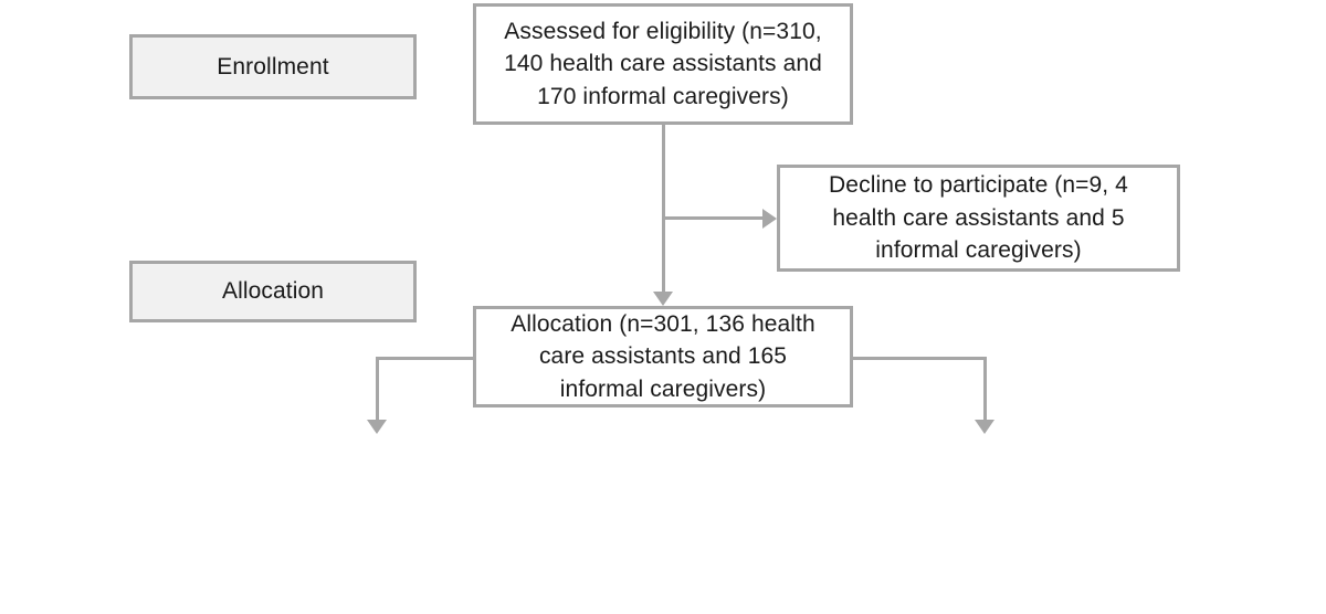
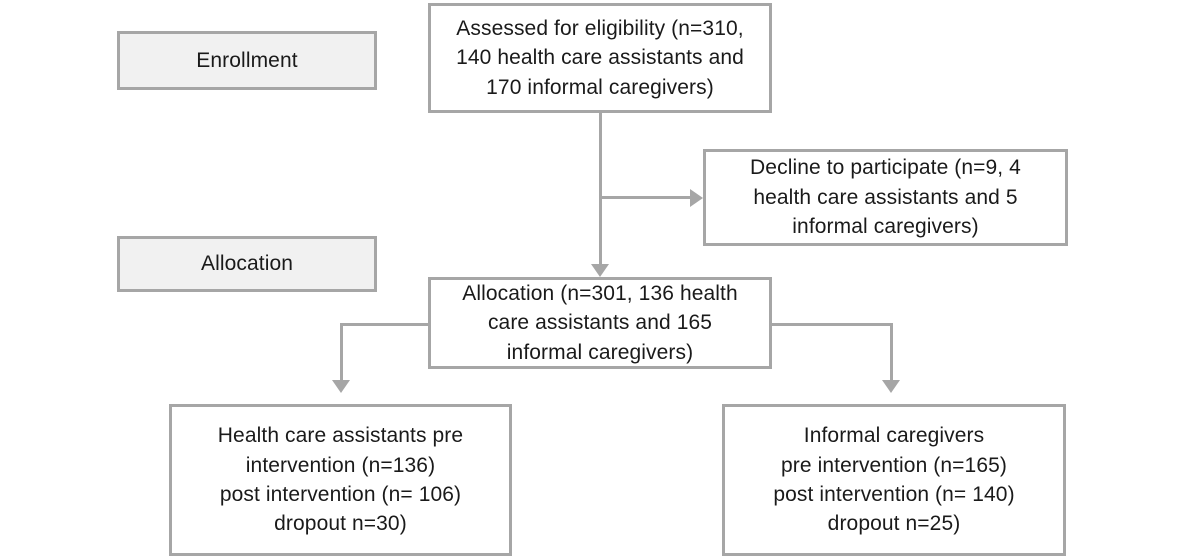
  Enrollment
  Allocation
  Assessed for eligibility (n=310,
  140 health care assistants and
  170 informal caregivers)
  Decline to participate (n=9, 4
  health care assistants and 5
  informal caregivers)
  Allocation (n=301, 136 health
  care assistants and 165
  informal caregivers)
+ Health care assistants pre
+ intervention (n=136)
+ post intervention (n= 106)
+ dropout n=30)
+ Informal caregivers
+ pre intervention (n=165)
+ post intervention (n= 140)
+ dropout n=25)
